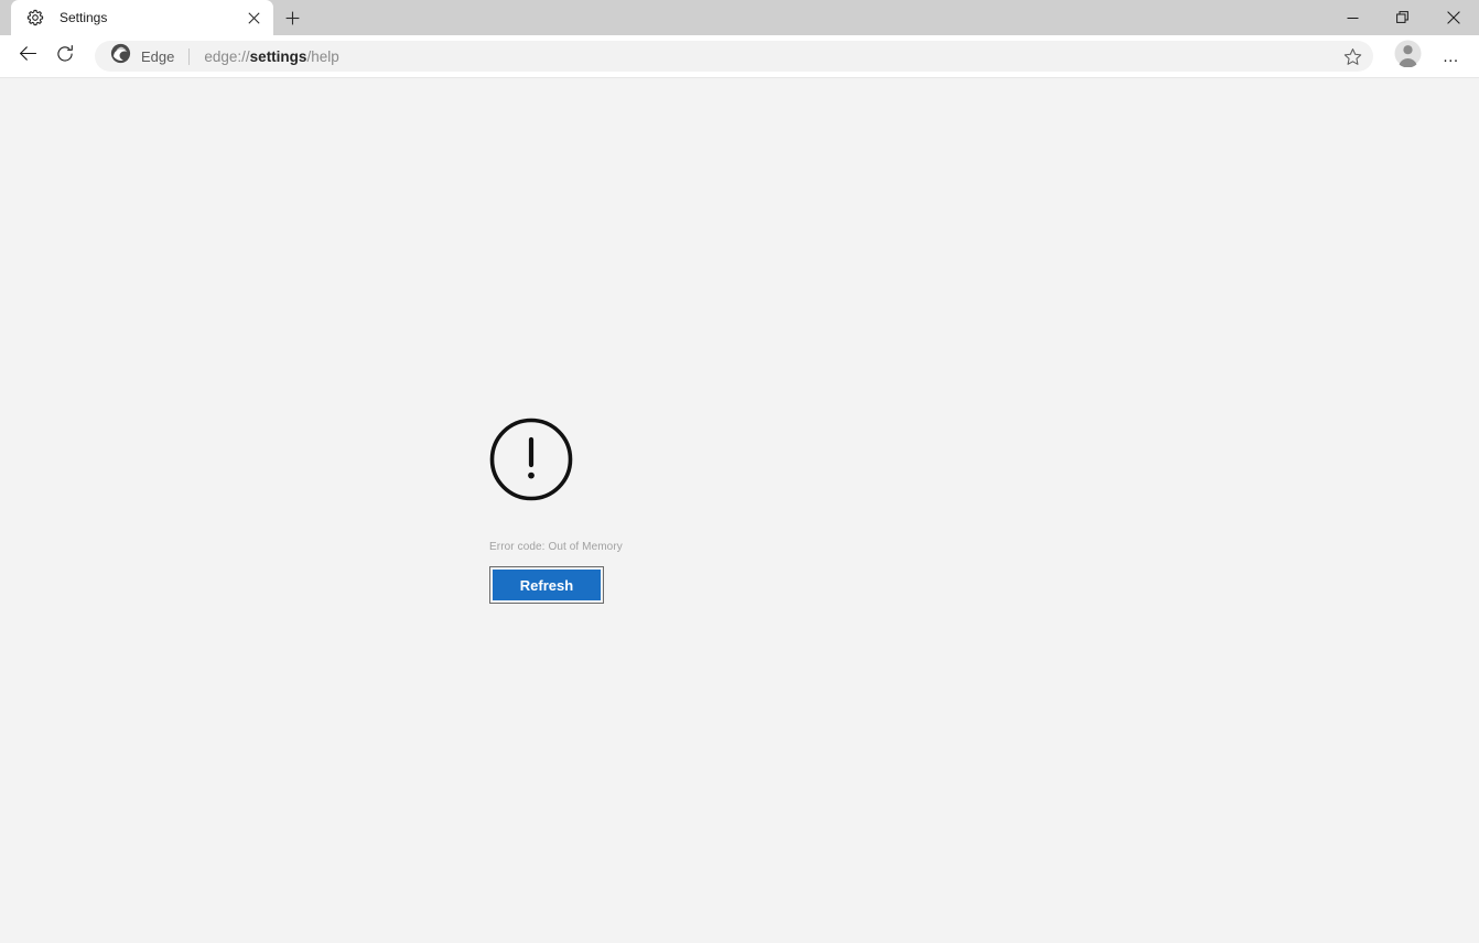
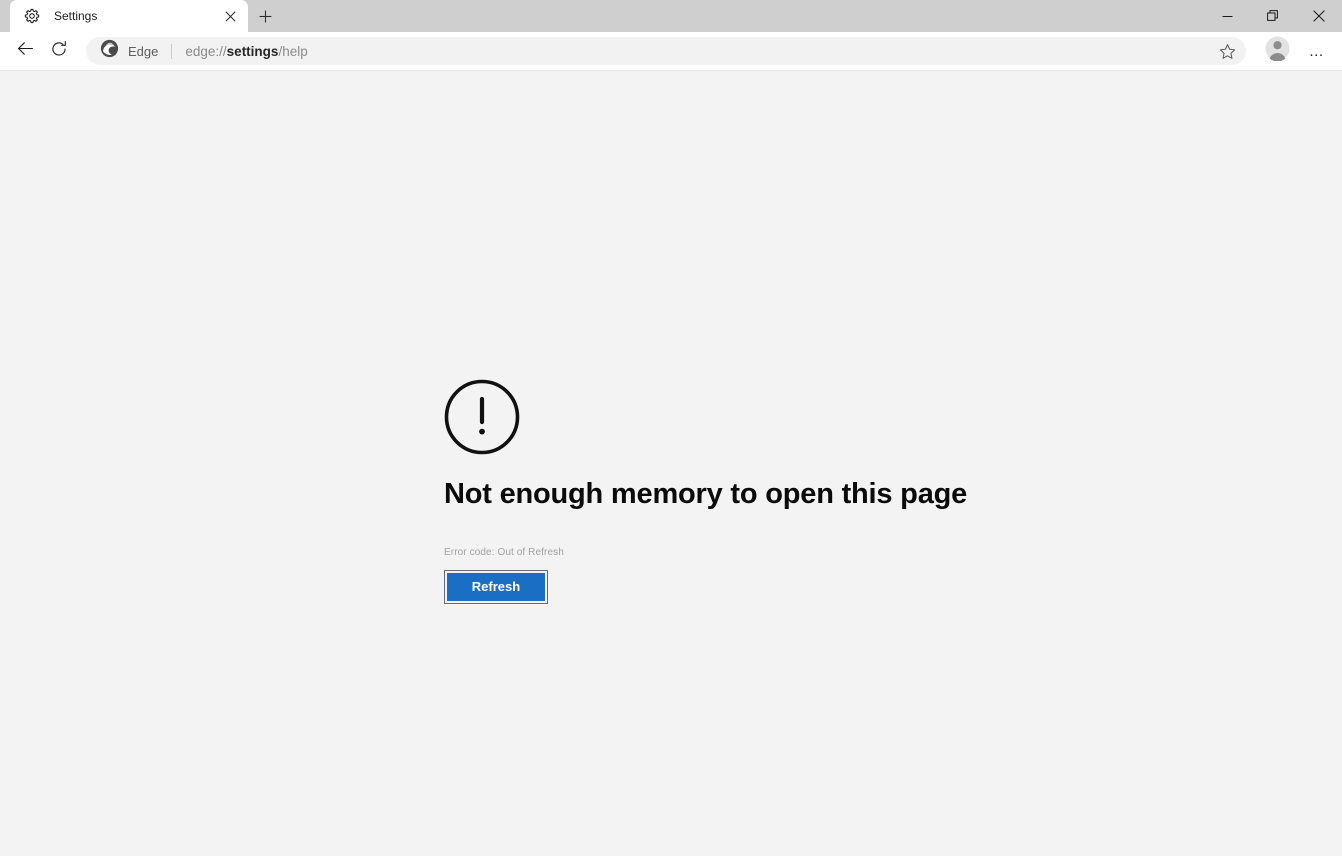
  Settings
  Edge
  edge://settings/help
  …
+ Not enough memory to open this page
- Error code: Out of Memory
+ Error code: Out of Refresh
  Refresh
